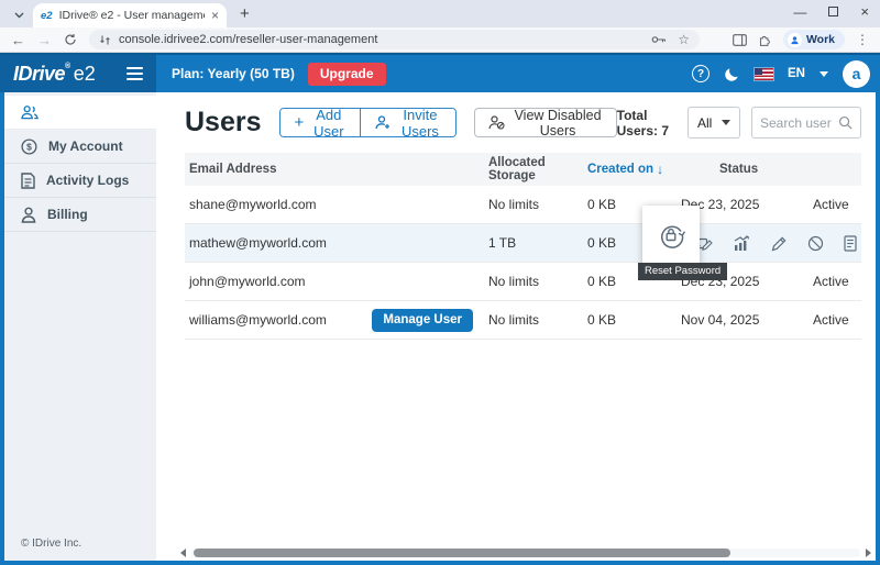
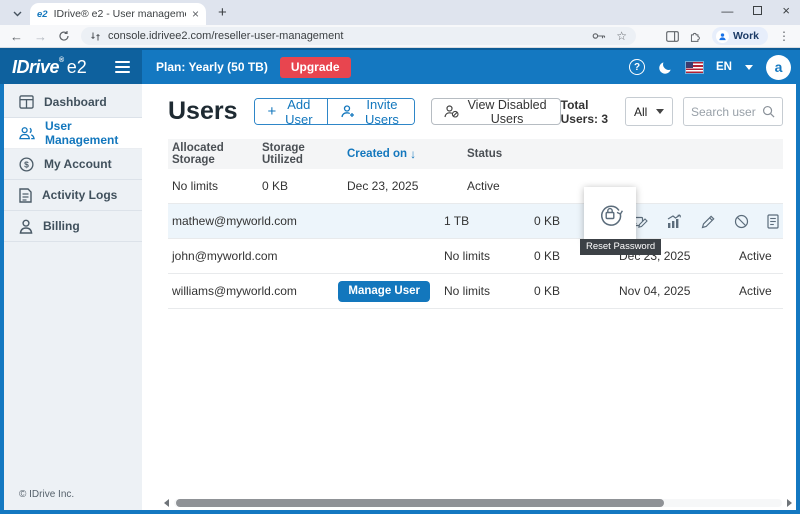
  e2
  IDrive® e2 - User managem
  ×
  +
  —
  ×
  ←
  →
  console.idrivee2.com/reseller-user-management
  ☆
  Work
  ⋮
  IDrive e2
  Plan: Yearly (50 TB)
  Upgrade
  ?
  EN
  a
+ Dashboard
+ User Management
  $
  My Account
  Activity Logs
  Billing
  © IDrive Inc.
  Users
  +
  Add User
  Invite Users
  View Disabled Users
- Total Users: 7
+ Total Users: 3
  All
  Search user
- Email Address
  Allocated Storage
+ Storage Utilized
  Created on
  ↓
  Status
- shane@myworld.com
  No limits
  0 KB
  Dec 23, 2025
  Active
  mathew@myworld.com
  1 TB
  0 KB
  Reset Password
  john@myworld.com
  No limits
  0 KB
  Dec 23, 2025
  Active
  williams@myworld.com
  Manage User
  No limits
  0 KB
  Nov 04, 2025
  Active
